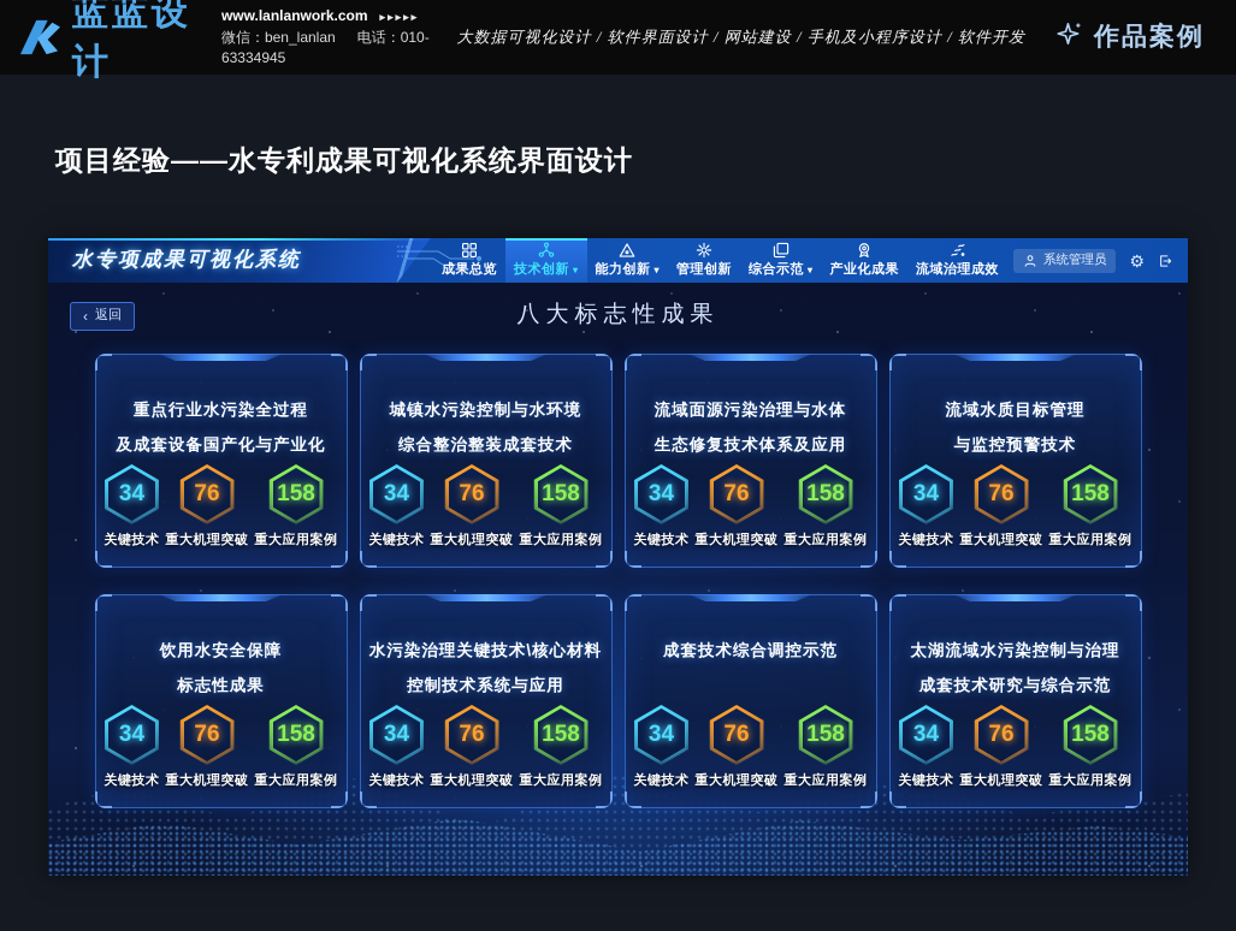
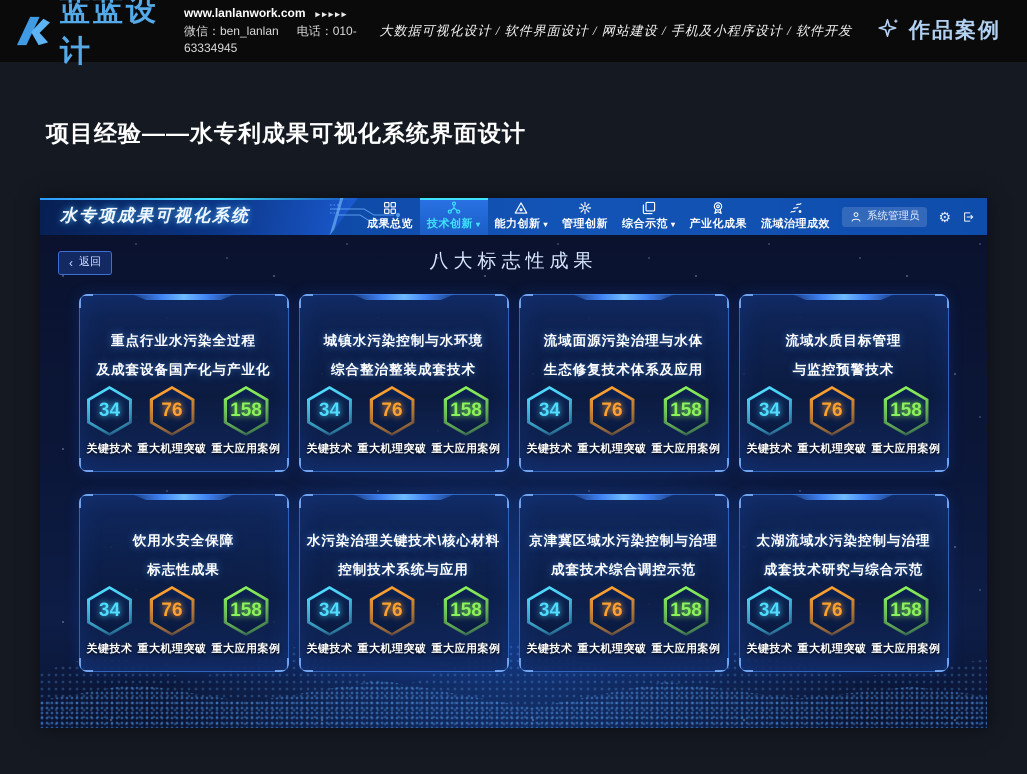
  蓝蓝设计
  www.lanlanwork.com ▸▸▸▸▸
  微信：ben_lanlan 电话：010-63334945
  大数据可视化设计 / 软件界面设计 / 网站建设 / 手机及小程序设计 / 软件开发
  作品案例
  项目经验——水专利成果可视化系统界面设计
  水专项成果可视化系统
  成果总览
  技术创新
  ▾
  能力创新
  ▾
  管理创新
  综合示范
  ▾
  产业化成果
  流域治理成效
  系统管理员
  ⚙
  ‹
  返回
  八大标志性成果
  重点行业水污染全过程
  及成套设备国产化与产业化
  34
  关键技术
  76
  重大机理突破
  158
  重大应用案例
  城镇水污染控制与水环境
  综合整治整装成套技术
  34
  关键技术
  76
  重大机理突破
  158
  重大应用案例
  流域面源污染治理与水体
  生态修复技术体系及应用
  34
  关键技术
  76
  重大机理突破
  158
  重大应用案例
  流域水质目标管理
  与监控预警技术
  34
  关键技术
  76
  重大机理突破
  158
  重大应用案例
  饮用水安全保障
  标志性成果
  34
  关键技术
  76
  重大机理突破
  158
  重大应用案例
  水污染治理关键技术\核心材料
  控制技术系统与应用
  34
  关键技术
  76
  重大机理突破
  158
  重大应用案例
+ 京津冀区域水污染控制与治理
  成套技术综合调控示范
  34
  关键技术
  76
  重大机理突破
  158
  重大应用案例
  太湖流域水污染控制与治理
  成套技术研究与综合示范
  34
  关键技术
  76
  重大机理突破
  158
  重大应用案例
